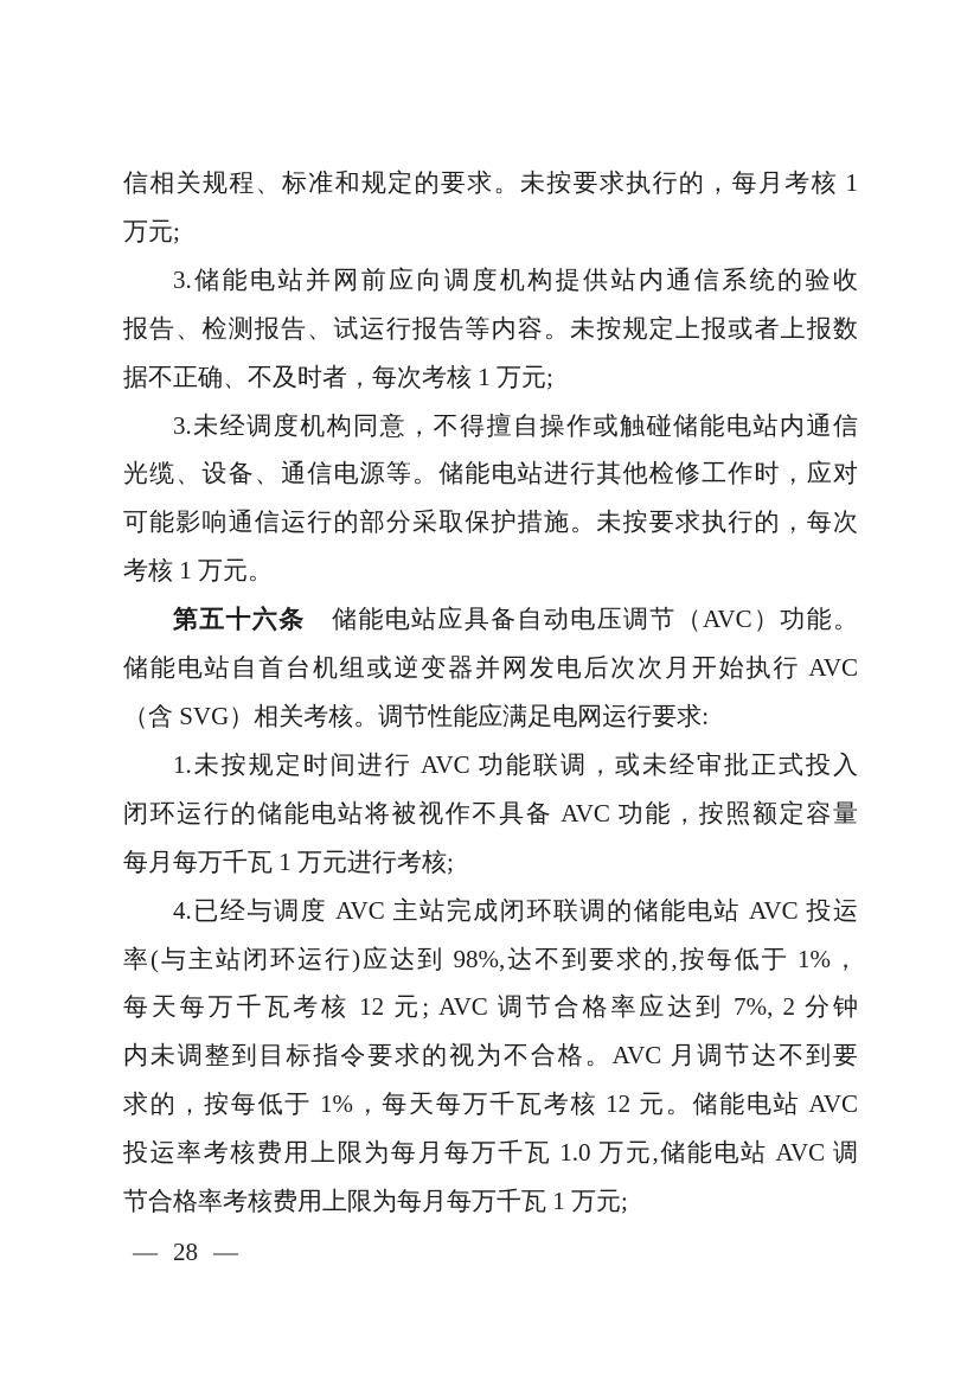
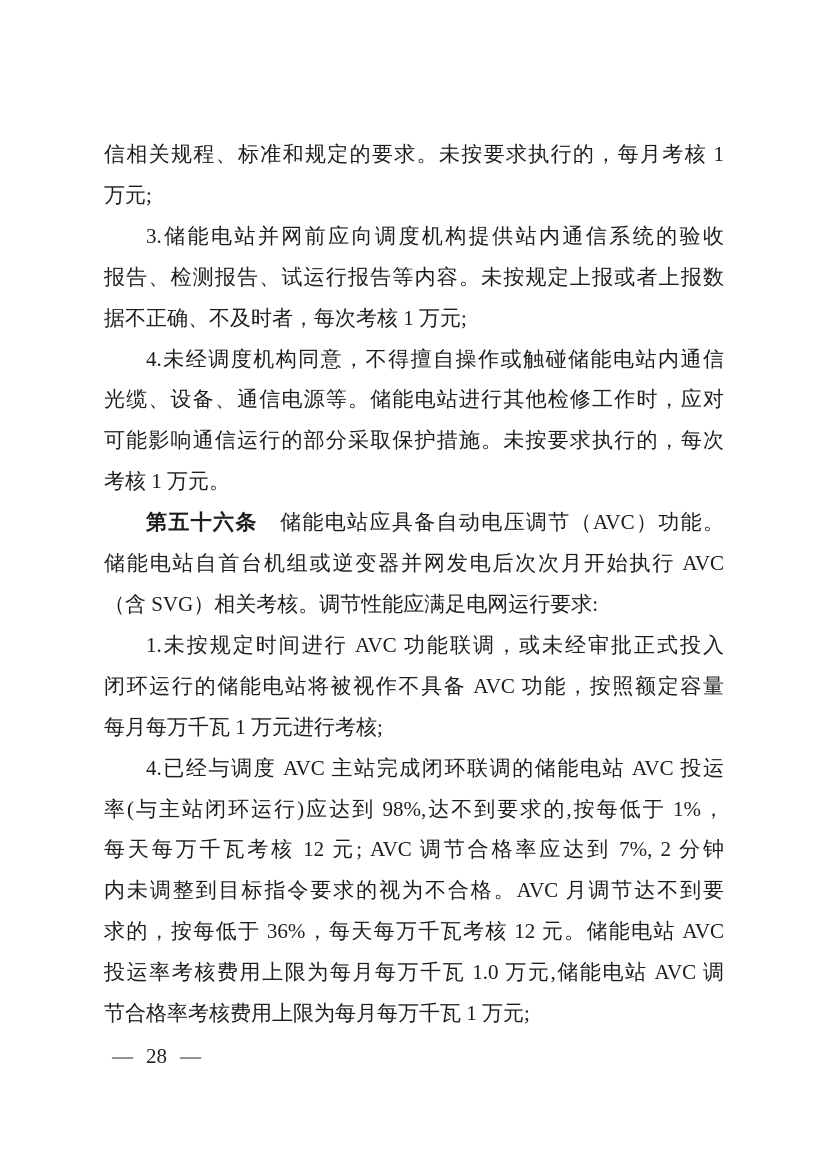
  信相关规程、标准和规定的要求。未按要求执行的，每月考核 1
  万元;
  3.储能电站并网前应向调度机构提供站内通信系统的验收
  报告、检测报告、试运行报告等内容。未按规定上报或者上报数
  据不正确、不及时者，每次考核 1 万元;
- 3.未经调度机构同意，不得擅自操作或触碰储能电站内通信
+ 4.未经调度机构同意，不得擅自操作或触碰储能电站内通信
  光缆、设备、通信电源等。储能电站进行其他检修工作时，应对
  可能影响通信运行的部分采取保护措施。未按要求执行的，每次
  考核 1 万元。
  第五十六条 储能电站应具备自动电压调节（AVC）功能。
  储能电站自首台机组或逆变器并网发电后次次月开始执行 AVC
  （含 SVG）相关考核。调节性能应满足电网运行要求:
  1.未按规定时间进行 AVC 功能联调，或未经审批正式投入
  闭环运行的储能电站将被视作不具备 AVC 功能，按照额定容量
  每月每万千瓦 1 万元进行考核;
  4.已经与调度 AVC 主站完成闭环联调的储能电站 AVC 投运
  率(与主站闭环运行)应达到 98%,达不到要求的,按每低于 1%，
  每天每万千瓦考核 12 元; AVC 调节合格率应达到 7%, 2 分钟
  内未调整到目标指令要求的视为不合格。AVC 月调节达不到要
- 求的，按每低于 1%，每天每万千瓦考核 12 元。储能电站 AVC
+ 求的，按每低于 36%，每天每万千瓦考核 12 元。储能电站 AVC
  投运率考核费用上限为每月每万千瓦 1.0 万元,储能电站 AVC 调
  节合格率考核费用上限为每月每万千瓦 1 万元;
  —
  28
  —
